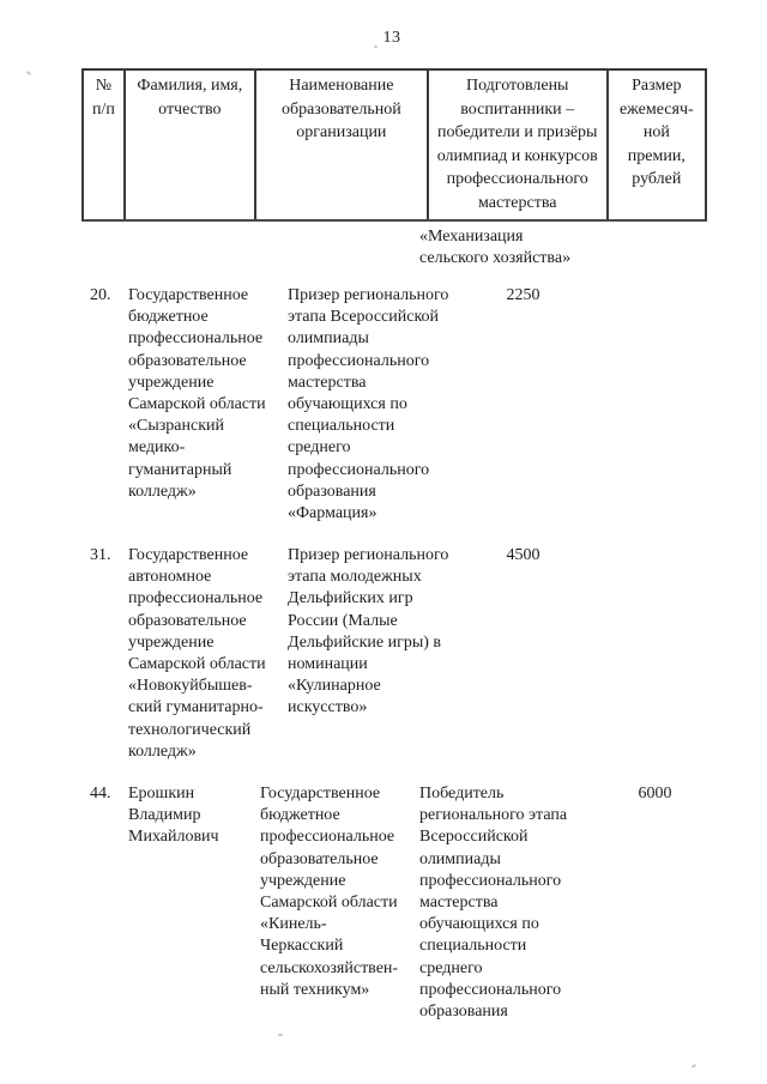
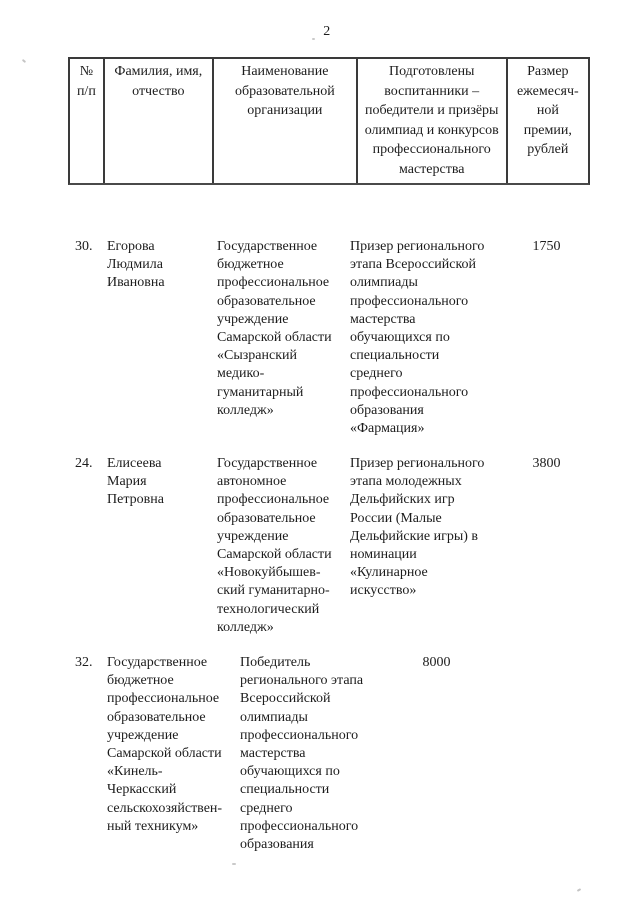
- 13
+ 2
  №
  п/п
  Фамилия, имя,
  отчество
  Наименование
  образовательной
  организации
  Подготовлены
  воспитанники –
  победители и призёры
  олимпиад и конкурсов
  профессионального
  мастерства
  Размер
  ежемесяч-
  ной
  премии,
  рублей
- «Механизация
- сельского хозяйства»
- 20.
+ 30.
+ Егорова
+ Людмила
+ Ивановна
  Государственное
  бюджетное
  профессиональное
  образовательное
  учреждение
  Самарской области
  «Сызранский
  медико-
  гуманитарный
  колледж»
  Призер регионального
  этапа Всероссийской
  олимпиады
  профессионального
  мастерства
  обучающихся по
  специальности
  среднего
  профессионального
  образования
  «Фармация»
- 2250
+ 1750
- 31.
+ 24.
+ Елисеева
+ Мария
+ Петровна
  Государственное
  автономное
  профессиональное
  образовательное
  учреждение
  Самарской области
  «Новокуйбышев-
  ский гуманитарно-
  технологический
  колледж»
  Призер регионального
  этапа молодежных
  Дельфийских игр
  России (Малые
  Дельфийские игры) в
  номинации
  «Кулинарное
  искусство»
- 4500
+ 3800
- 44.
+ 32.
- Ерошкин
- Владимир
- Михайлович
  Государственное
  бюджетное
  профессиональное
  образовательное
  учреждение
  Самарской области
  «Кинель-
  Черкасский
  сельскохозяйствен-
  ный техникум»
  Победитель
  регионального этапа
  Всероссийской
  олимпиады
  профессионального
  мастерства
  обучающихся по
  специальности
  среднего
  профессионального
  образования
- 6000
+ 8000
